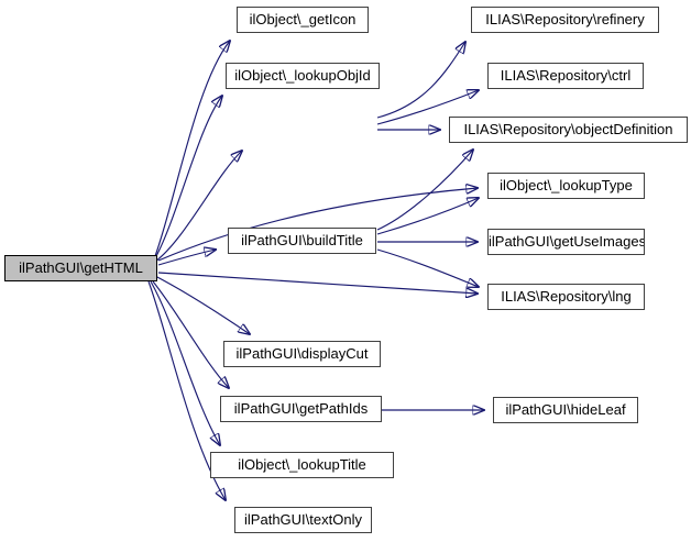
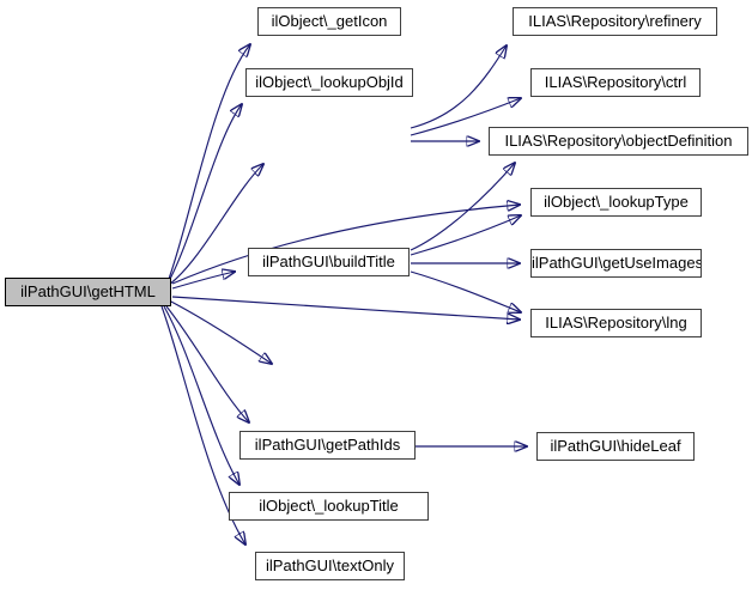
  ilPathGUI\getHTML
  ilObject\_getIcon
  ilObject\_lookupObjId
  ilPathGUI\buildTitle
- ilPathGUI\displayCut
  ilPathGUI\getPathIds
  ilObject\_lookupTitle
  ilPathGUI\textOnly
  ILIAS\Repository\refinery
  ILIAS\Repository\ctrl
  ILIAS\Repository\objectDefinition
  ilObject\_lookupType
  ilPathGUI\getUseImages
  ILIAS\Repository\lng
  ilPathGUI\hideLeaf
